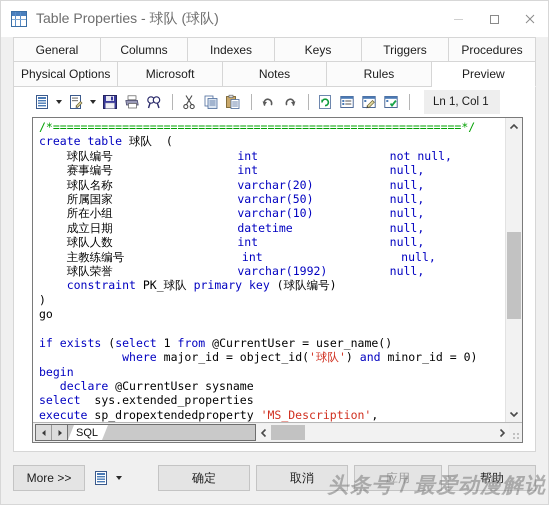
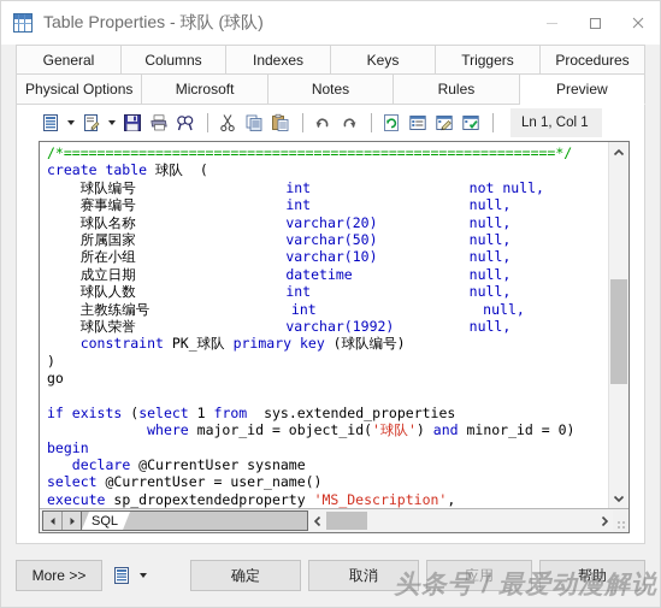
  Table Properties - 球队 (球队)
  General
  Columns
  Indexes
  Keys
  Triggers
  Procedures
  Physical Options
  Microsoft
  Notes
  Rules
  Preview
  Ln 1, Col 1
  /*===========================================================*/
  create table 球队 (
  球队编号 int not null,
  赛事编号 int null,
  球队名称 varchar(20) null,
  所属国家 varchar(50) null,
  所在小组 varchar(10) null,
  成立日期 datetime null,
  球队人数 int null,
  主教练编号 int null,
  球队荣誉 varchar(1992) null,
  constraint PK_球队 primary key (球队编号)
  )
  go
- if exists (select 1 from @CurrentUser = user_name()
+ if exists (select 1 from sys.extended_properties
  where major_id = object_id('球队') and minor_id = 0)
  begin
  declare @CurrentUser sysname
- select sys.extended_properties
+ select @CurrentUser = user_name()
  execute sp_dropextendedproperty 'MS_Description',
  SQL
  More >>
  确定
  取消
  应用
  帮助
  头条号 / 最爱动漫解说
